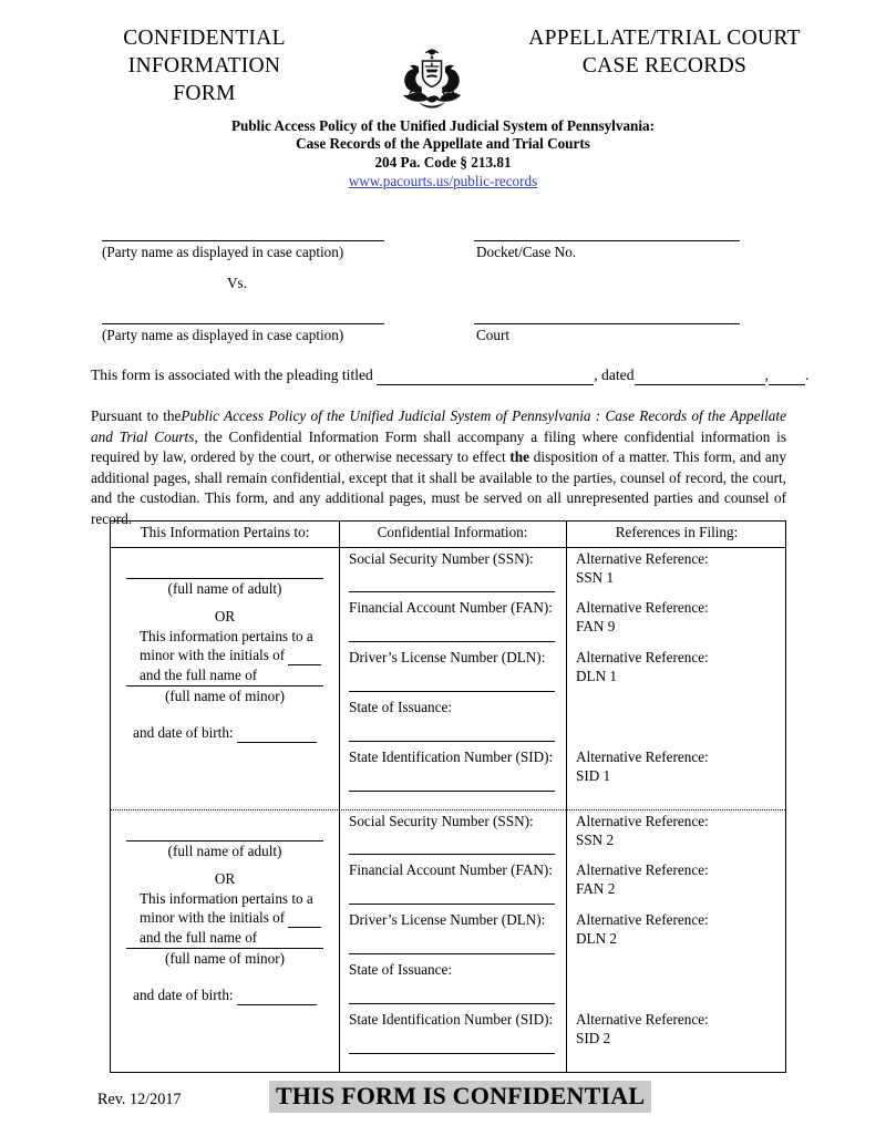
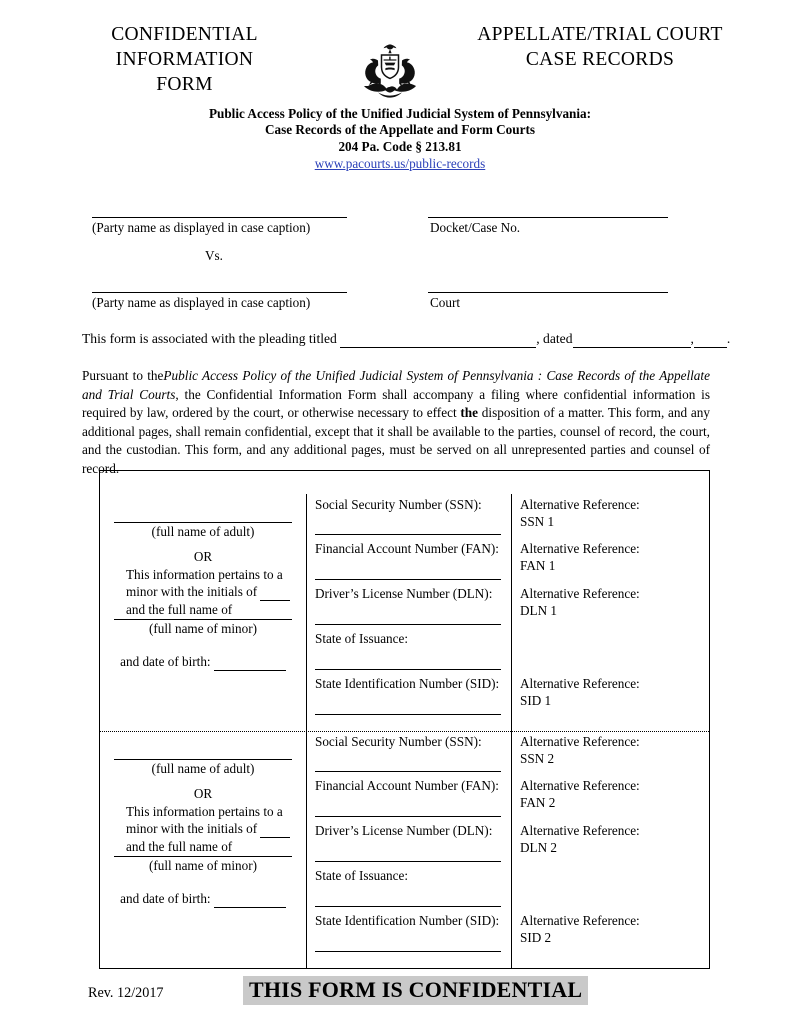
  CONFIDENTIAL
  INFORMATION
  FORM
  APPELLATE/TRIAL COURT
  CASE RECORDS
  Public Access Policy of the Unified Judicial System of Pennsylvania:
- Case Records of the Appellate and Trial Courts
+ Case Records of the Appellate and Form Courts
  204 Pa. Code § 213.81
  www.pacourts.us/public-records
  (Party name as displayed in case caption)
  Docket/Case No.
  Vs.
  (Party name as displayed in case caption)
  Court
  This form is associated with the pleading titled , dated , .
  Pursuant to thePublic Access Policy of the Unified Judicial System of Pennsylvania : Case Records of the Appellate and Trial Courts, the Confidential Information Form shall accompany a filing where confidential information is required by law, ordered by the court, or otherwise necessary to effect the disposition of a matter. This form, and any additional pages, shall remain confidential, except that it shall be available to the parties, counsel of record, the court, and the custodian. This form, and any additional pages, must be served on all unrepresented parties and counsel of record.
- This Information Pertains to:
- Confidential Information:
- References in Filing:
  (full name of adult)
  OR
  This information pertains to a
  minor with the initials of
  and the full name of
  (full name of minor)
  and date of birth:
  Social Security Number (SSN):
  Financial Account Number (FAN):
  Driver’s License Number (DLN):
  State of Issuance:
  State Identification Number (SID):
  Alternative Reference:
  SSN 1
  Alternative Reference:
- FAN 9
+ FAN 1
  Alternative Reference:
  DLN 1
  Alternative Reference:
  SID 1
  (full name of adult)
  OR
  This information pertains to a
  minor with the initials of
  and the full name of
  (full name of minor)
  and date of birth:
  Social Security Number (SSN):
  Financial Account Number (FAN):
  Driver’s License Number (DLN):
  State of Issuance:
  State Identification Number (SID):
  Alternative Reference:
  SSN 2
  Alternative Reference:
  FAN 2
  Alternative Reference:
  DLN 2
  Alternative Reference:
  SID 2
  Rev. 12/2017
  THIS FORM IS CONFIDENTIAL
